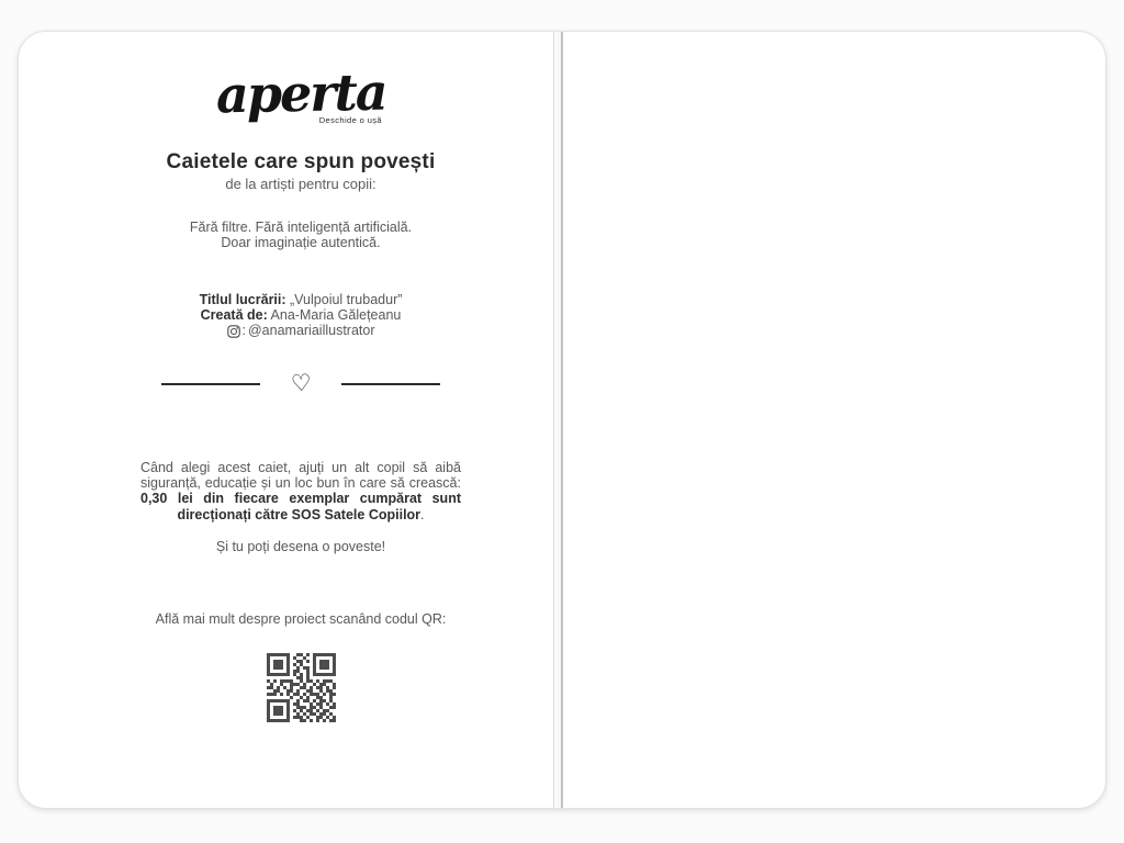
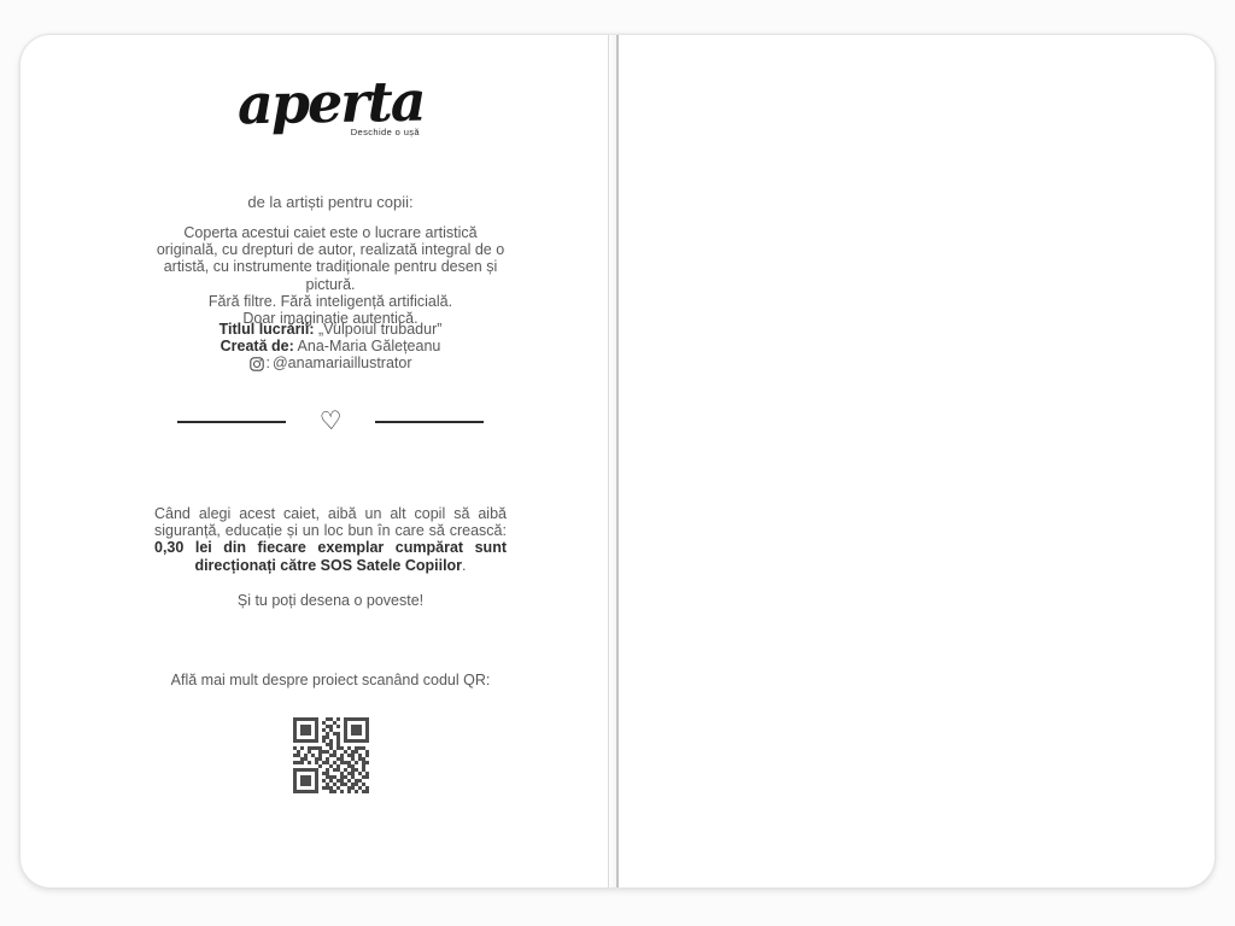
  aperta
  Deschide o ușă
- Caietele care spun povești
  de la artiști pentru copii:
+ Coperta acestui caiet este o lucrare artistică originală, cu drepturi de autor, realizată integral de o artistă, cu instrumente tradiționale pentru desen și pictură.
  Fără filtre. Fără inteligență artificială.
  Doar imaginație autentică.
  Titlul lucrării: „Vulpoiul trubadur”
  Creată de: Ana-Maria Gălețeanu
  :
  @anamariaillustrator
- Când alegi acest caiet, ajuți un alt copil să aibă siguranță, educație și un loc bun în care să crească: 0,30 lei din fiecare exemplar cumpărat sunt direcționați către SOS Satele Copiilor.
+ Când alegi acest caiet, aibă un alt copil să aibă siguranță, educație și un loc bun în care să crească: 0,30 lei din fiecare exemplar cumpărat sunt direcționați către SOS Satele Copiilor.
  Și tu poți desena o poveste!
  Află mai mult despre proiect scanând codul QR:
